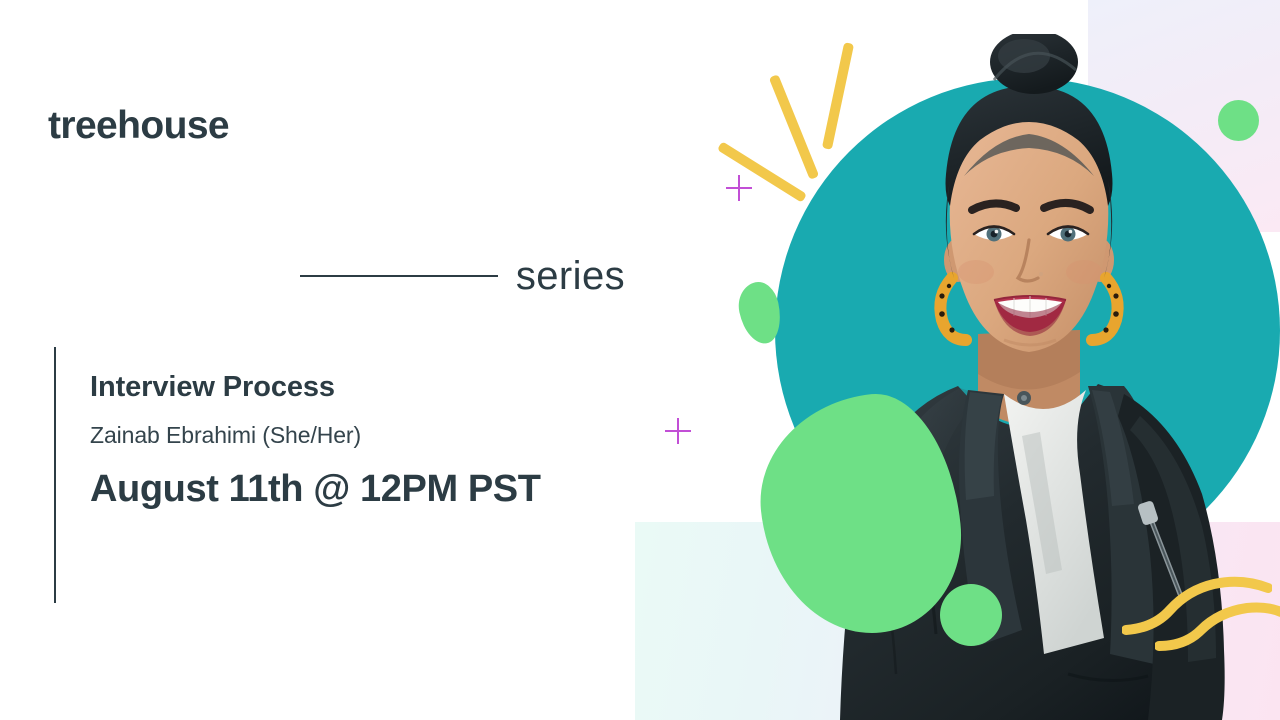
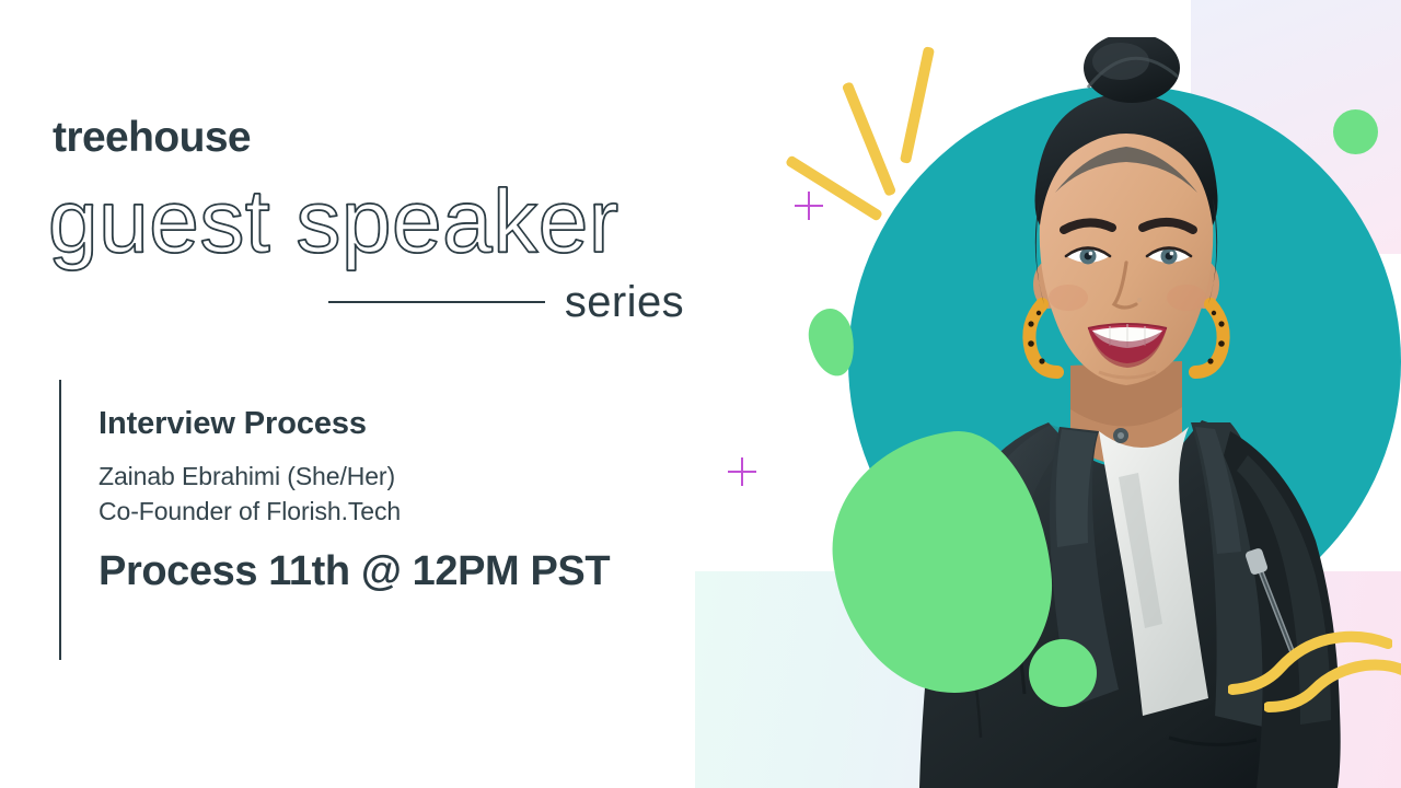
  treehouse
+ guest speaker
  series
  Interview Process
  Zainab Ebrahimi (She/Her)
+ Co-Founder of Florish.Tech
- August 11th @ 12PM PST
+ Process 11th @ 12PM PST
